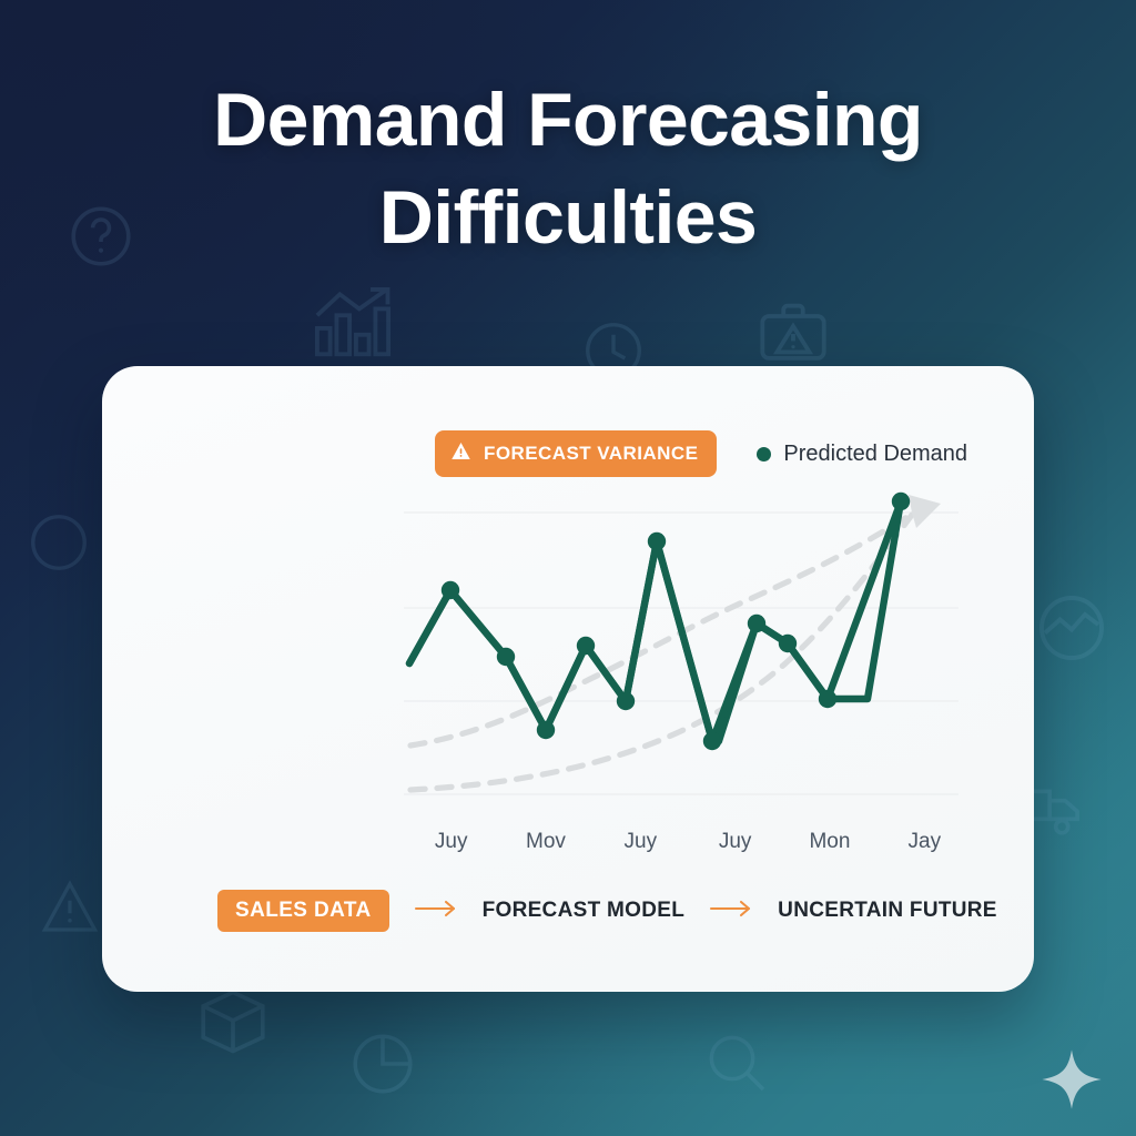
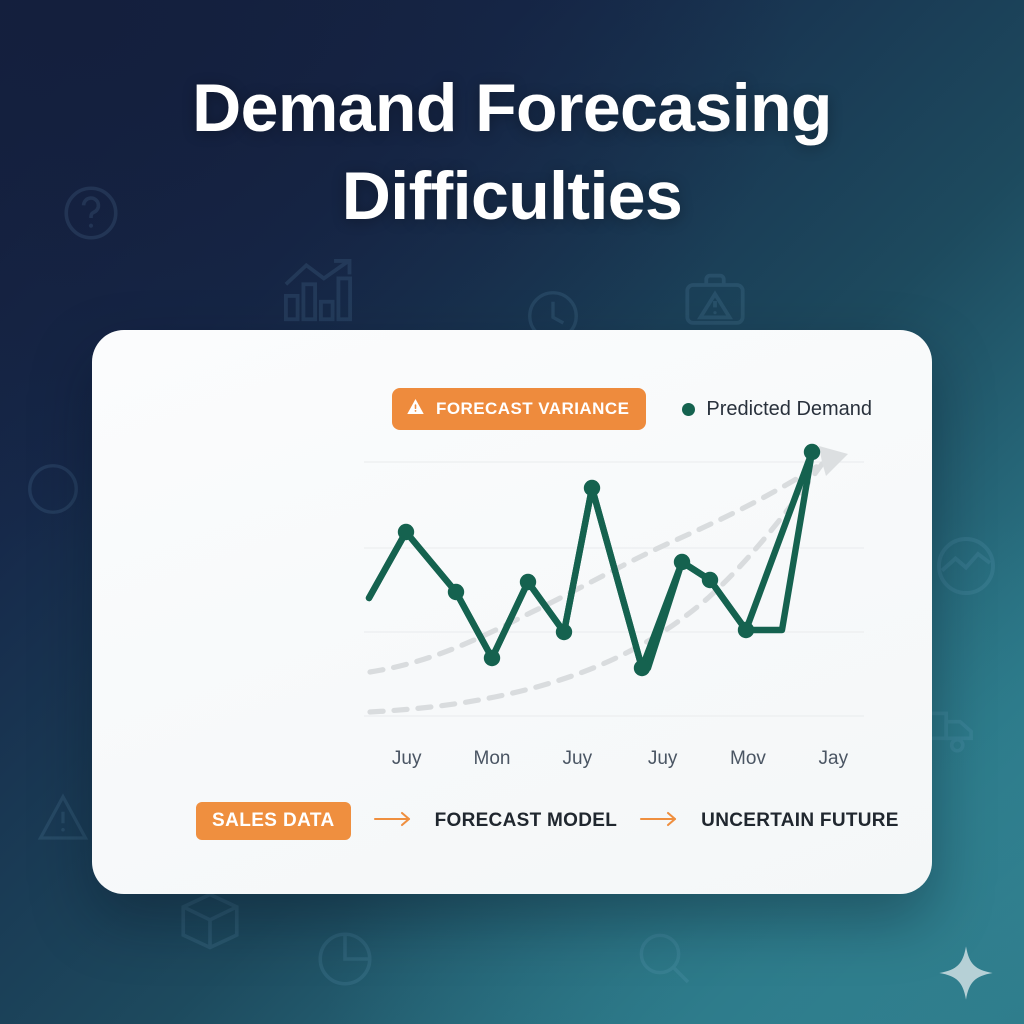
  Demand Forecasing
  Difficulties
  FORECAST VARIANCE
  Predicted Demand
  Juy
- Mov
+ Mon
  Juy
  Juy
- Mon
+ Mov
  Jay
  SALES DATA
  FORECAST MODEL
  UNCERTAIN FUTURE
